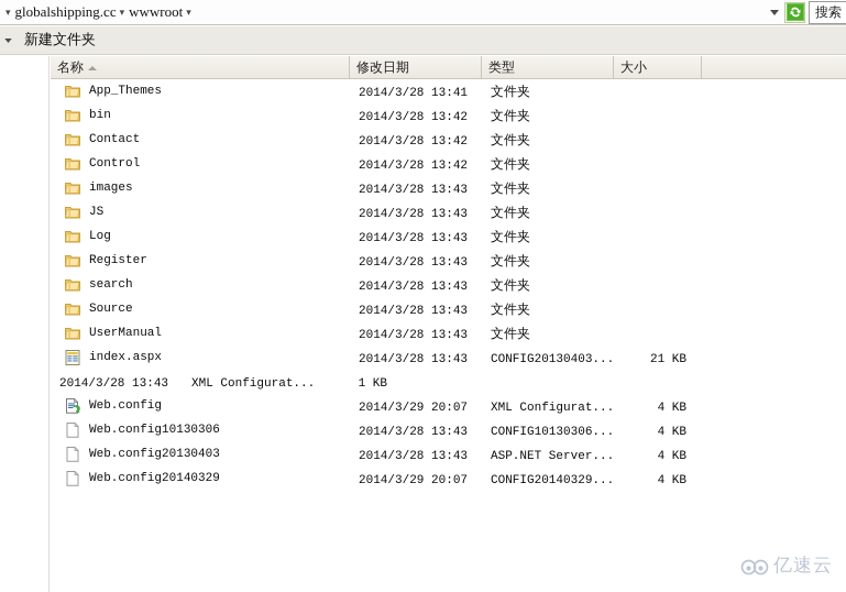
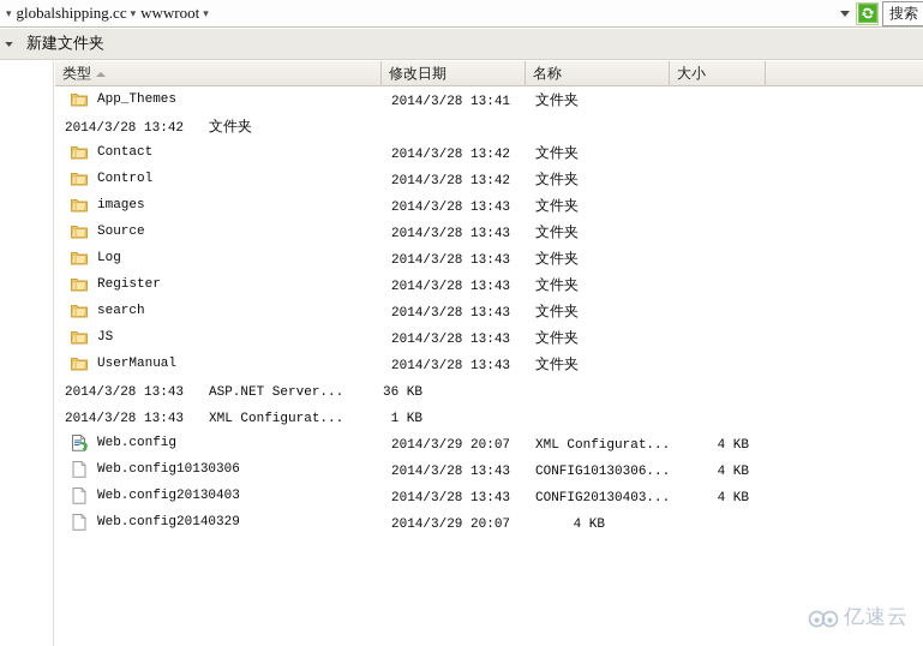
  ▾
  globalshipping.cc
  ▾
  wwwroot
  ▾
  搜索
  新建文件夹
- 名称
+ 类型
  修改日期
- 类型
+ 名称
  大小
  App_Themes
  2014/3/28 13:41
  文件夹
- bin
  2014/3/28 13:42
  文件夹
  Contact
  2014/3/28 13:42
  文件夹
  Control
  2014/3/28 13:42
  文件夹
  images
  2014/3/28 13:43
  文件夹
- JS
+ Source
  2014/3/28 13:43
  文件夹
  Log
  2014/3/28 13:43
  文件夹
  Register
  2014/3/28 13:43
  文件夹
  search
  2014/3/28 13:43
  文件夹
- Source
+ JS
  2014/3/28 13:43
  文件夹
  UserManual
  2014/3/28 13:43
  文件夹
- index.aspx
  2014/3/28 13:43
- CONFIG20130403...
+ ASP.NET Server...
- 21 KB
+ 36 KB
  2014/3/28 13:43
  XML Configurat...
  1 KB
  Web.config
  2014/3/29 20:07
  XML Configurat...
  4 KB
  Web.config10130306
  2014/3/28 13:43
  CONFIG10130306...
  4 KB
  Web.config20130403
  2014/3/28 13:43
- ASP.NET Server...
+ CONFIG20130403...
  4 KB
  Web.config20140329
  2014/3/29 20:07
- CONFIG20140329...
  4 KB
  亿速云
